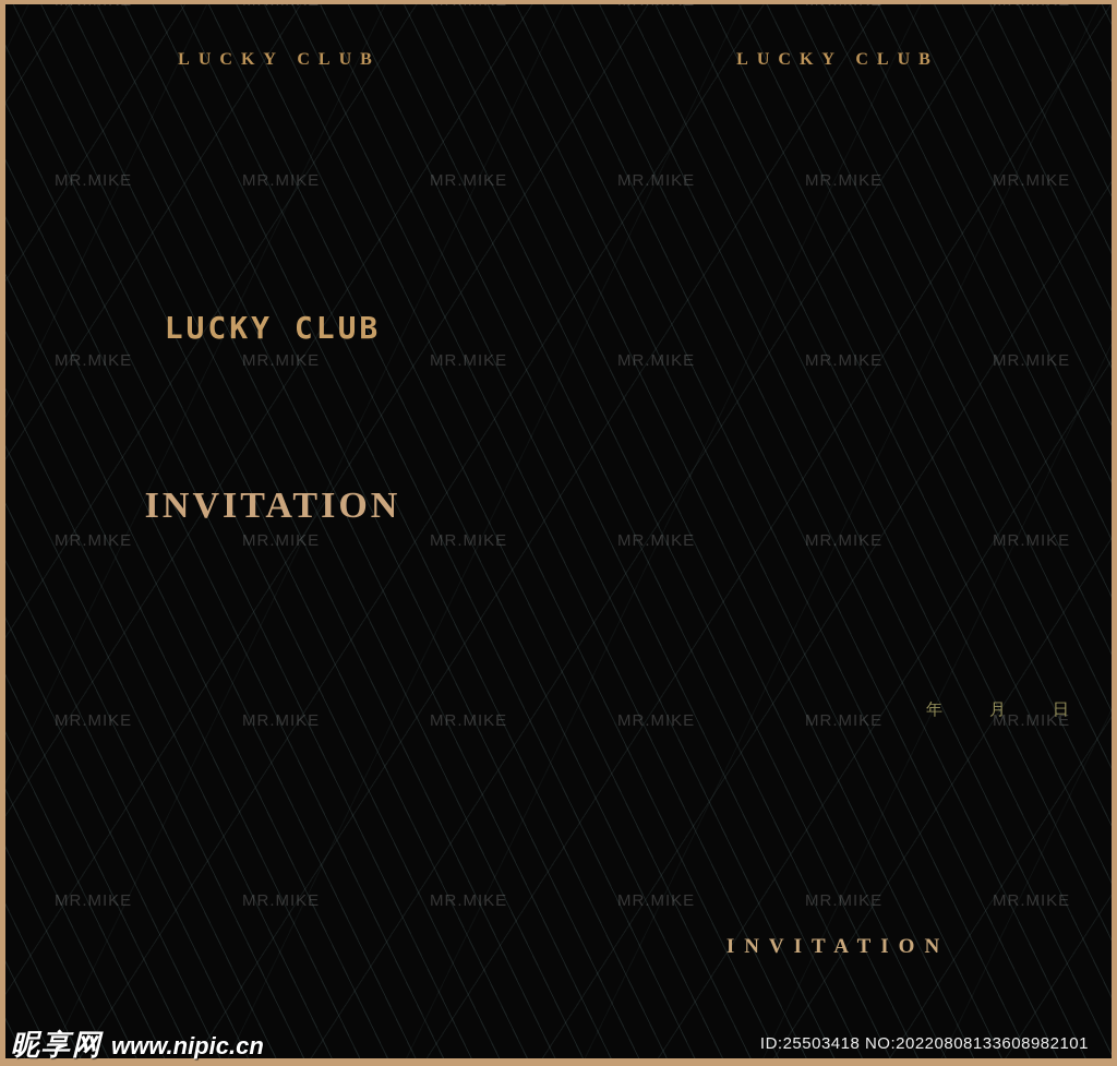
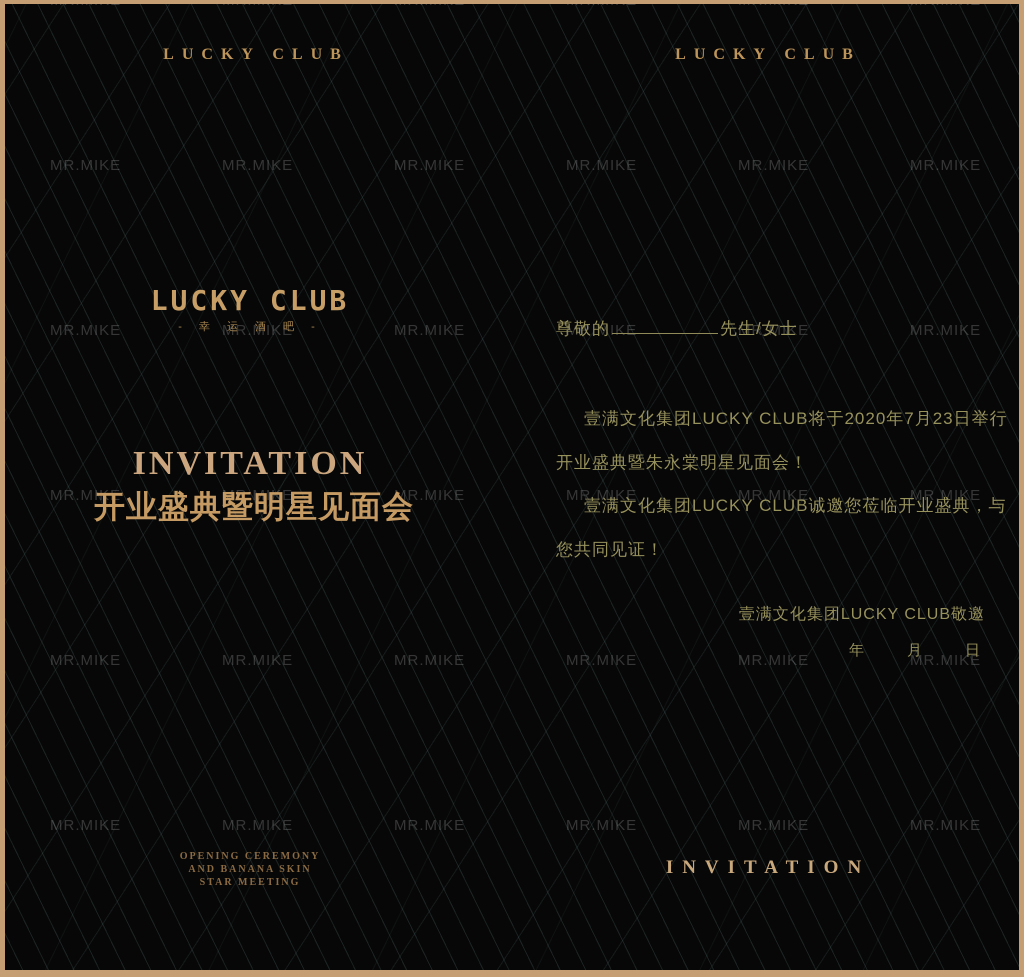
  MR.MIKE
  MR.MIKE
  MR.MIKE
  MR.MIKE
  MR.MIKE
  MR.MIKE
  MR.MIKE
  MR.MIKE
  MR.MIKE
  MR.MIKE
  MR.MIKE
  MR.MIKE
  MR.MIKE
  MR.MIKE
  MR.MIKE
  MR.MIKE
  MR.MIKE
  MR.MIKE
  MR.MIKE
  MR.MIKE
  MR.MIKE
  MR.MIKE
  MR.MIKE
  MR.MIKE
  MR.MIKE
  MR.MIKE
  MR.MIKE
  MR.MIKE
  MR.MIKE
  MR.MIKE
  MR.MIKE
  MR.MIKE
  MR.MIKE
  MR.MIKE
  MR.MIKE
  MR.MIKE
  LUCKY CLUB
  LUCKY CLUB
+ - 幸 运 酒 吧 -
  INVITATION
+ 开业盛典暨明星见面会
+ OPENING CEREMONY
+ AND BANANA SKIN
+ STAR MEETING
  LUCKY CLUB
+ 尊敬的 先生/女士
+ 壹满文化集团LUCKY CLUB将于2020年7月23日举行
+ 开业盛典暨朱永棠明星见面会！
+ 壹满文化集团LUCKY CLUB诚邀您莅临开业盛典，与
+ 您共同见证！
+ 壹满文化集团LUCKY CLUB敬邀
  年
  月
  日
  INVITATION
- 昵享网 www.nipic.cn
- ID:25503418 NO:20220808133608982101
